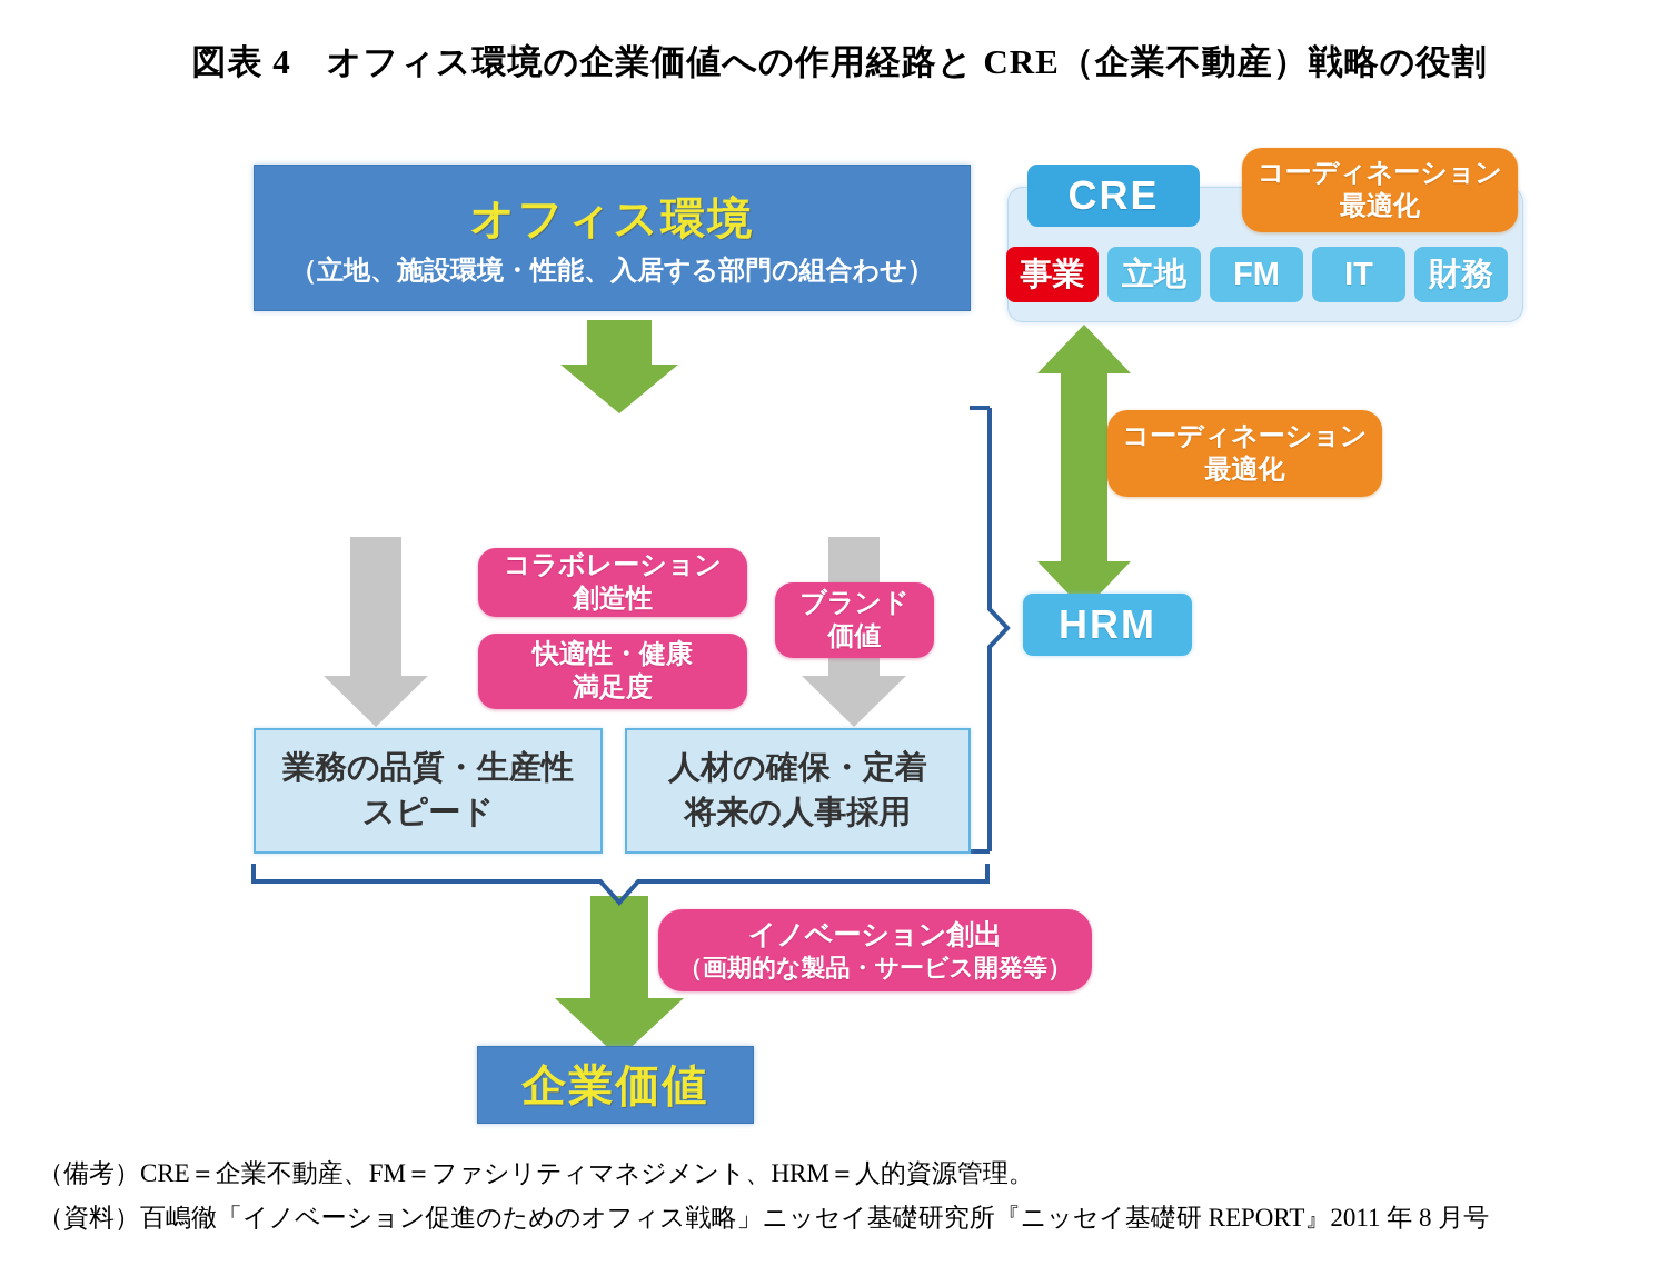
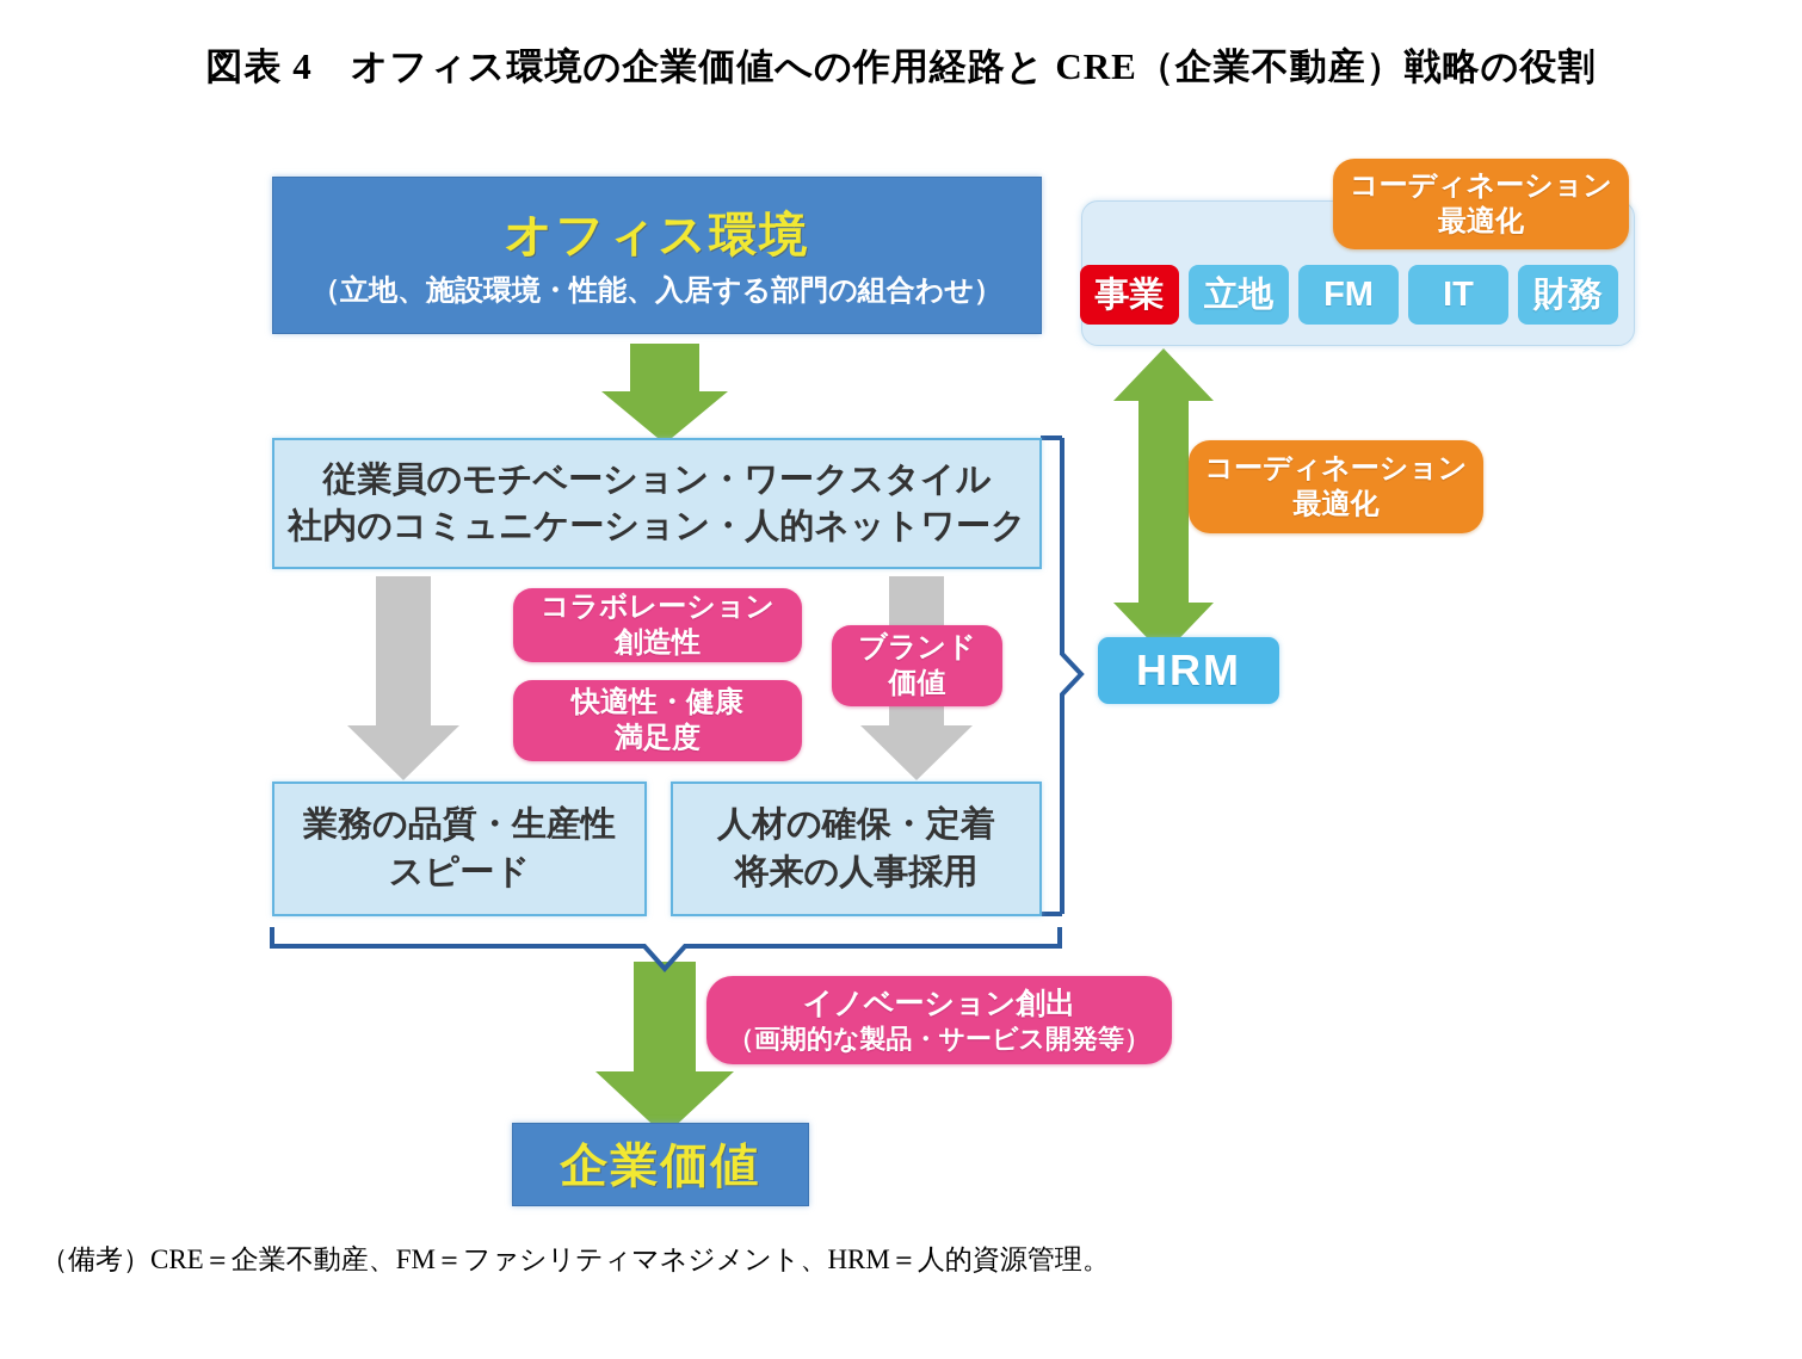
  図表 4 オフィス環境の企業価値への作用経路と CRE（企業不動産）戦略の役割
  オフィス環境
  （立地、施設環境・性能、入居する部門の組合わせ）
+ 従業員のモチベーション・ワークスタイル
+ 社内のコミュニケーション・人的ネットワーク
  コラボレーション
  創造性
  快適性・健康
  満足度
  ブランド
  価値
  業務の品質・生産性
  スピード
  人材の確保・定着
  将来の人事採用
  イノベーション創出
  （画期的な製品・サービス開発等）
  企業価値
- CRE
  コーディネーション
  最適化
  事業
  立地
  FM
  IT
  財務
  コーディネーション
  最適化
  HRM
  （備考）CRE＝企業不動産、FM＝ファシリティマネジメント、HRM＝人的資源管理。
- （資料）百嶋徹「イノベーション促進のためのオフィス戦略」ニッセイ基礎研究所『ニッセイ基礎研 REPORT』2011 年 8 月号
